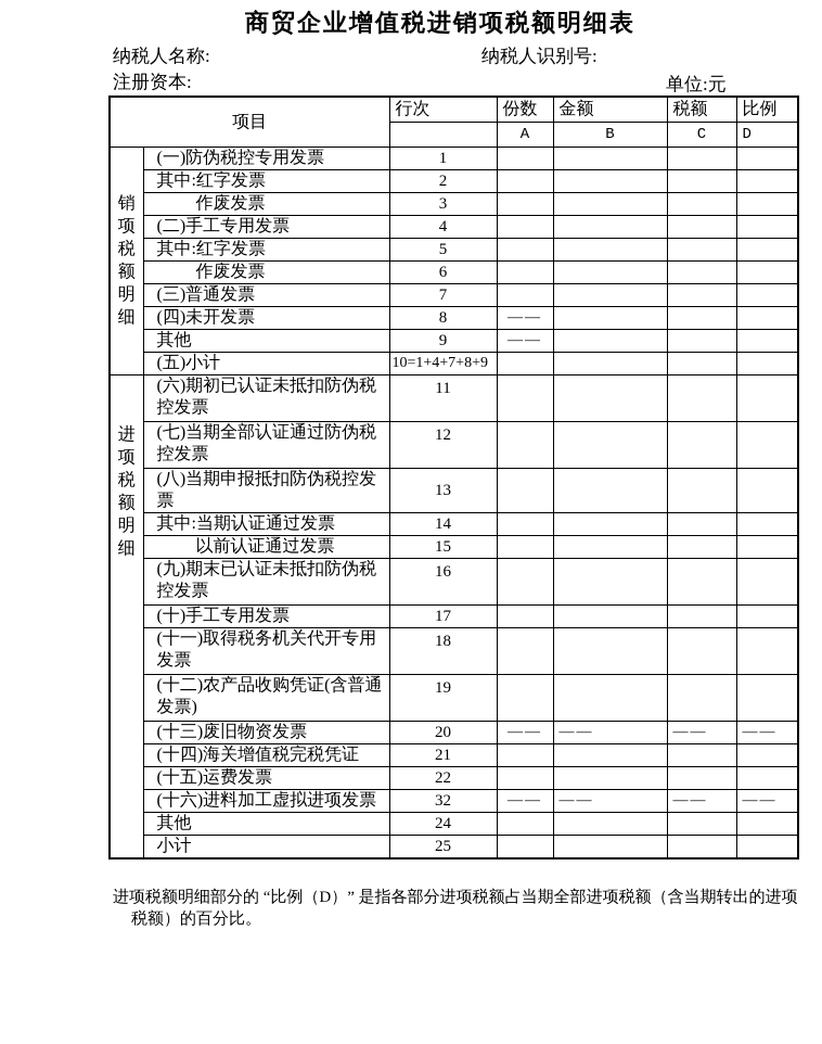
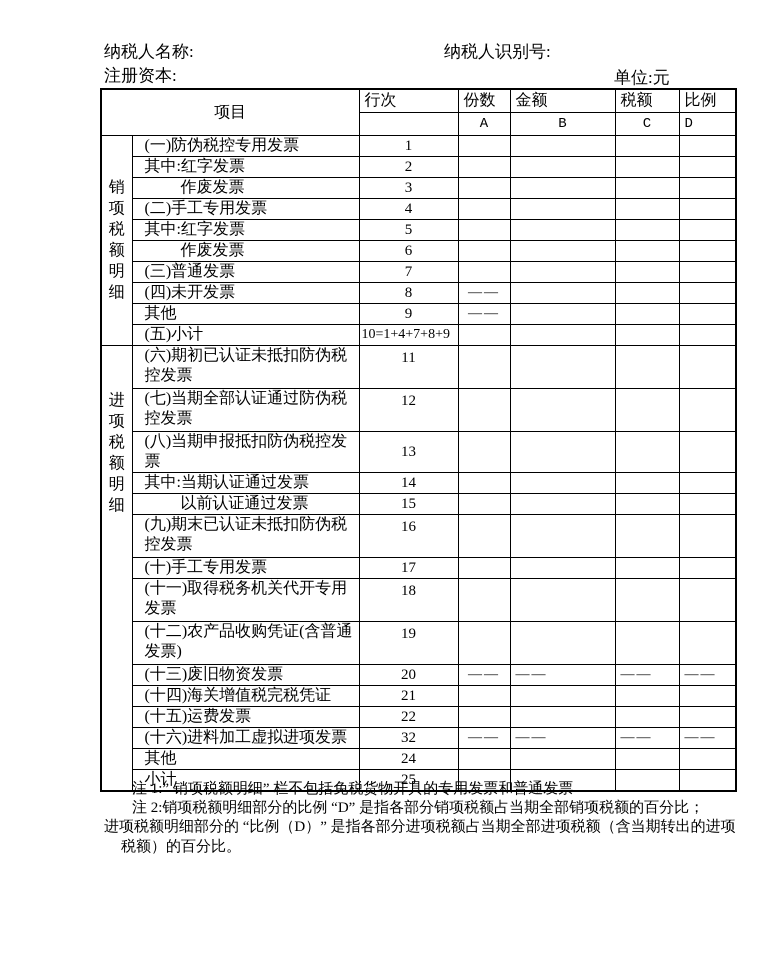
- 商贸企业增值税进销项税额明细表
  纳税人名称:
  纳税人识别号:
  注册资本:
  单位:元
  项目	行次	份数	金额	税额	比例
  	A	B	C	D
  销项税额明细	(一)防伪税控专用发票	1
  其中:红字发票	2
  作废发票	3
  (二)手工专用发票	4
  其中:红字发票	5
  作废发票	6
  (三)普通发票	7
  (四)未开发票	8	——
  其他	9	——
  (五)小计	10=1+4+7+8+9
  进项税额明细	(六)期初已认证未抵扣防伪税控发票	11
  (七)当期全部认证通过防伪税控发票	12
  (八)当期申报抵扣防伪税控发票	13
  其中:当期认证通过发票	14
  以前认证通过发票	15
  (九)期末已认证未抵扣防伪税控发票	16
  (十)手工专用发票	17
  (十一)取得税务机关代开专用发票	18
  (十二)农产品收购凭证(含普通发票)	19
  (十三)废旧物资发票	20	——	——	——	——
  (十四)海关增值税完税凭证	21
  (十五)运费发票	22
  (十六)进料加工虚拟进项发票	32	——	——	——	——
  其他	24
  小计	25
+ 注 1:” 销项税额明细” 栏不包括免税货物开具的专用发票和普通发票
+ 注 2:销项税额明细部分的比例 “D” 是指各部分销项税额占当期全部销项税额的百分比；
  进项税额明细部分的 “比例（D）” 是指各部分进项税额占当期全部进项税额（含当期转出的进项
  税额）的百分比。
